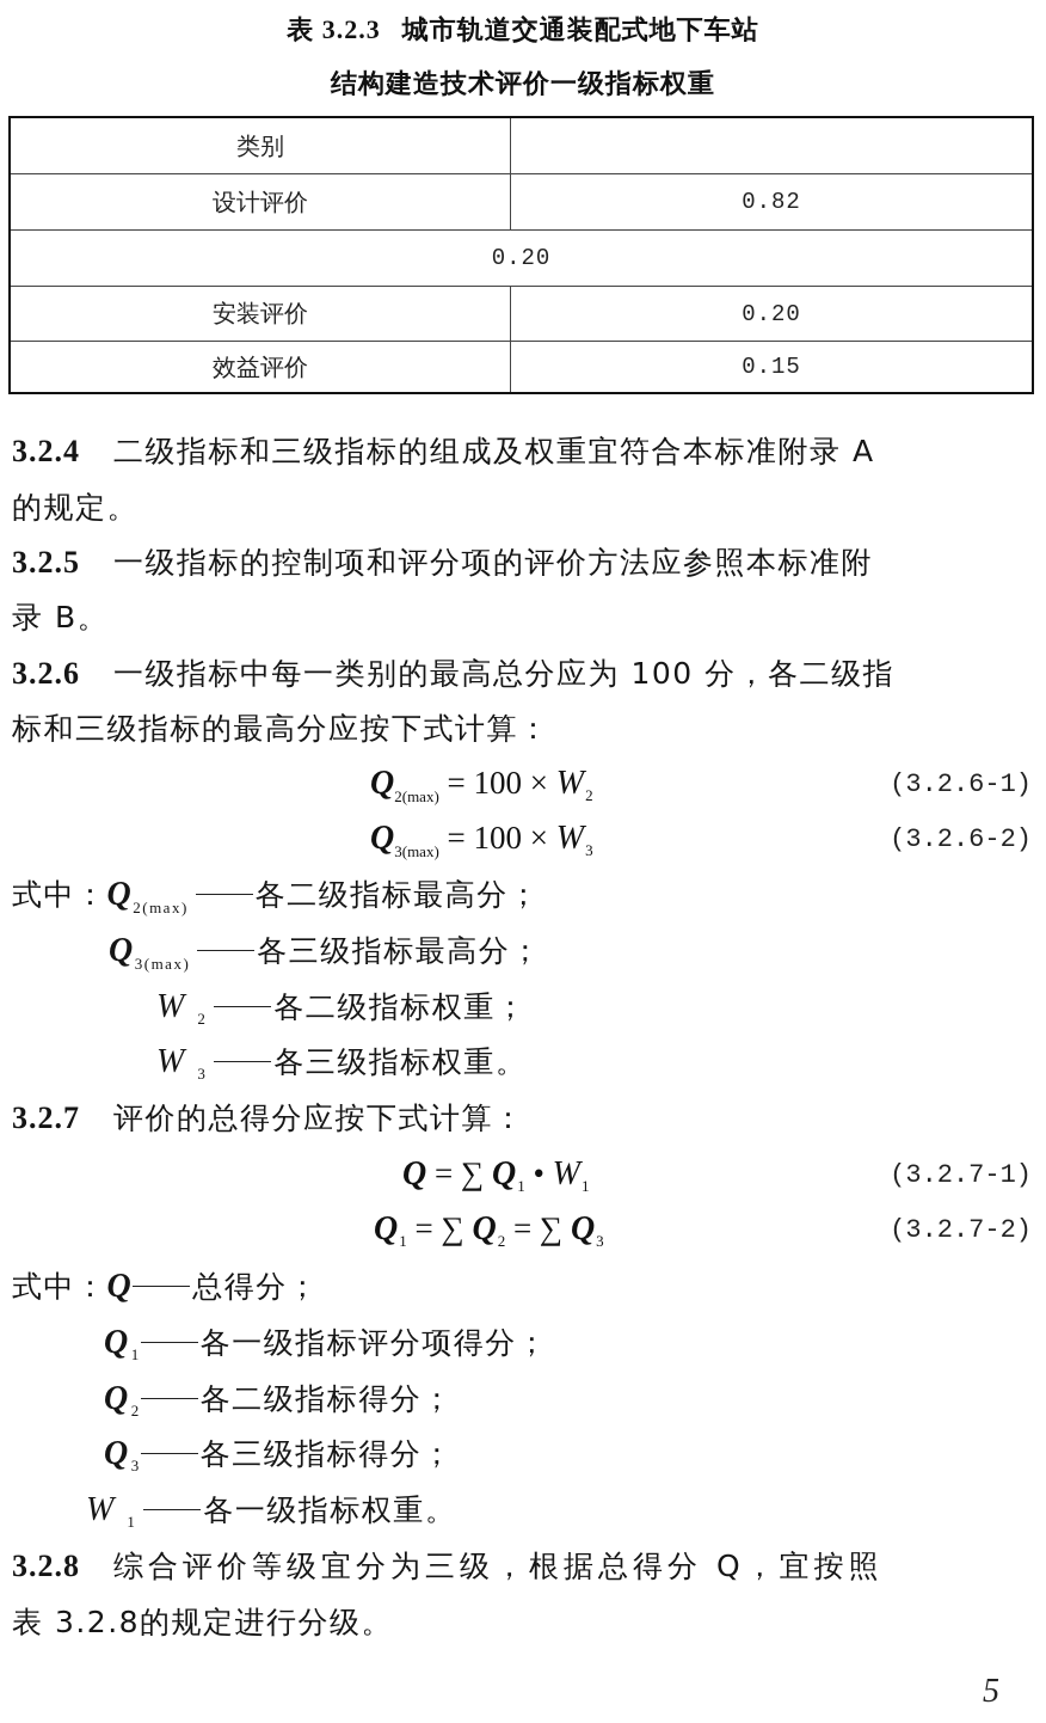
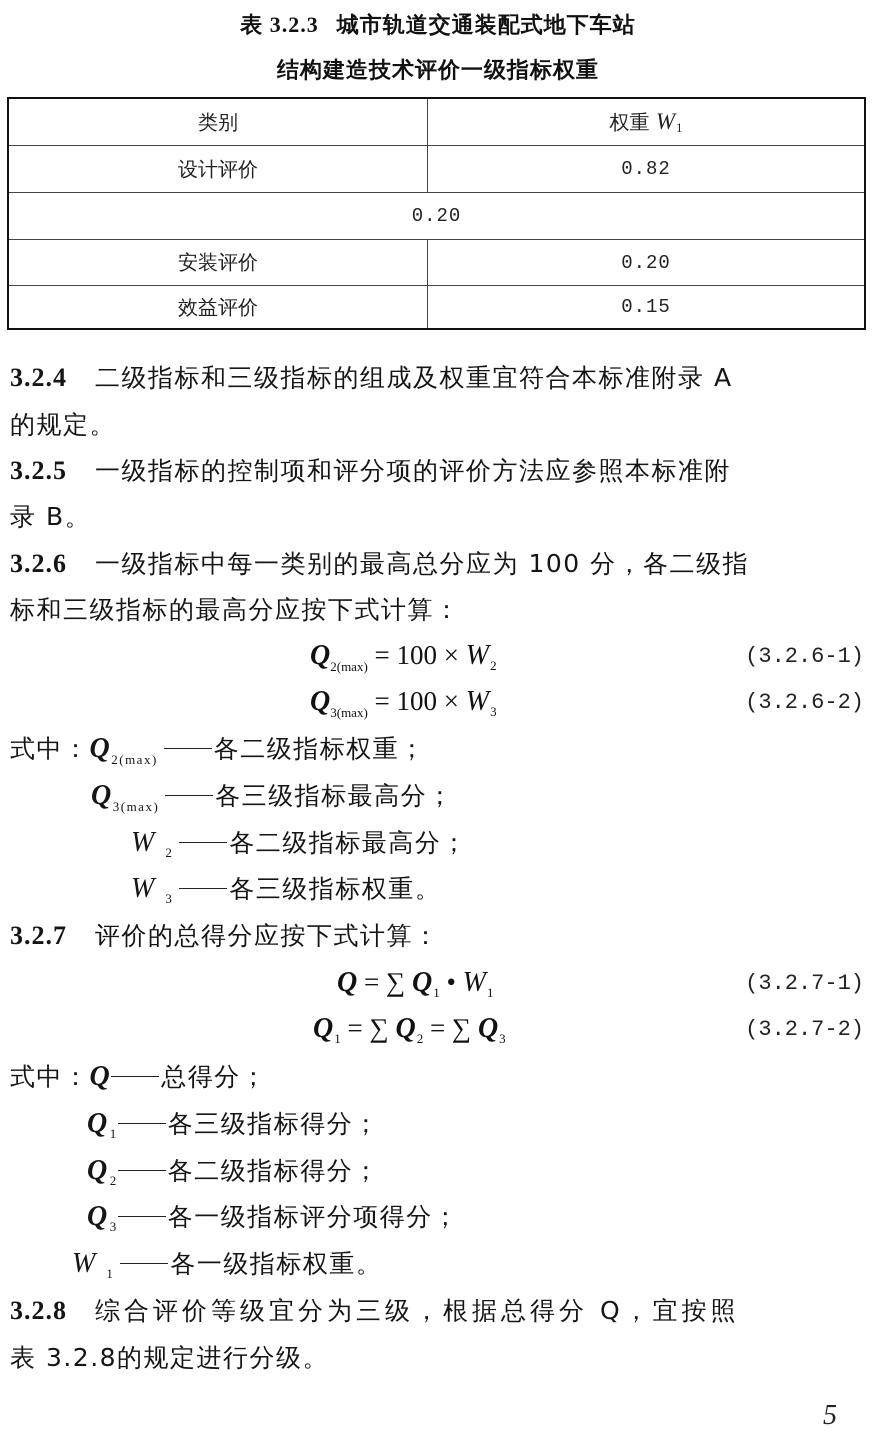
  表 3.2.3 城市轨道交通装配式地下车站
  结构建造技术评价一级指标权重
  类别
+ 权重
+ W
+ 1
  设计评价
  0.82
  0.20
  安装评价
  0.20
  效益评价
  0.15
  3.2.4 二级指标和三级指标的组成及权重宜符合本标准附录 A
  的规定。
  3.2.5 一级指标的控制项和评分项的评价方法应参照本标准附
  录 B。
  3.2.6 一级指标中每一类别的最高总分应为 100 分，各二级指
  标和三级指标的最高分应按下式计算：
  Q2(max) = 100 × W2
  (3.2.6-1)
  Q3(max) = 100 × W3
  (3.2.6-2)
- 式中：Q2(max)各二级指标最高分；
+ 式中：Q2(max)各二级指标权重；
  Q3(max)各三级指标最高分；
- W 2各二级指标权重；
+ W 2各二级指标最高分；
  W 3各三级指标权重。
  3.2.7 评价的总得分应按下式计算：
  Q = ∑ Q1 • W1
  (3.2.7-1)
  Q1 = ∑ Q2 = ∑ Q3
  (3.2.7-2)
  式中：Q 总得分；
- Q1各一级指标评分项得分；
+ Q1各三级指标得分；
  Q2各二级指标得分；
- Q3各三级指标得分；
+ Q3各一级指标评分项得分；
  W 1各一级指标权重。
  3.2.8 综合评价等级宜分为三级，根据总得分 Q，宜按照
  表 3.2.8的规定进行分级。
  5
